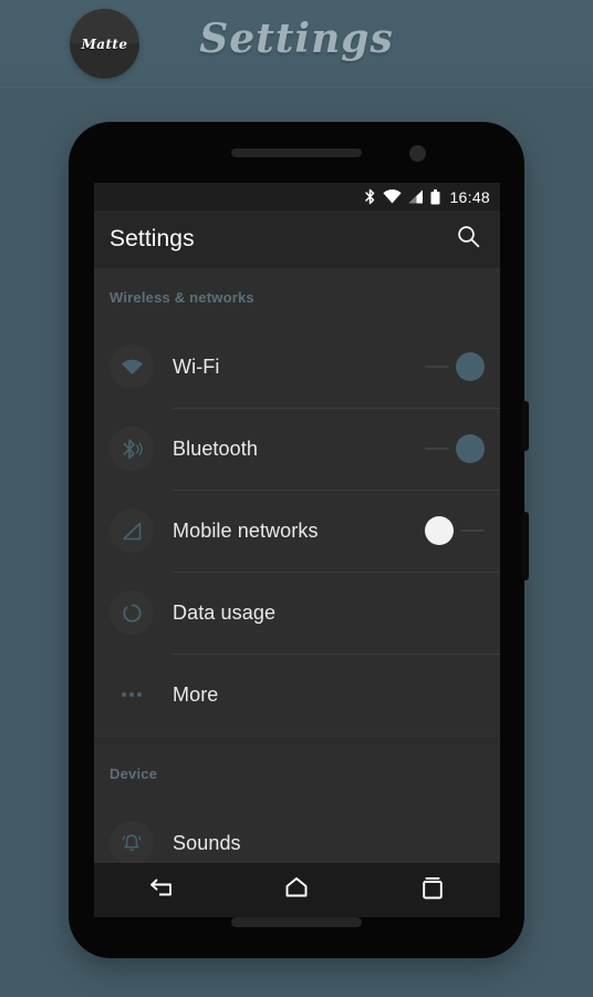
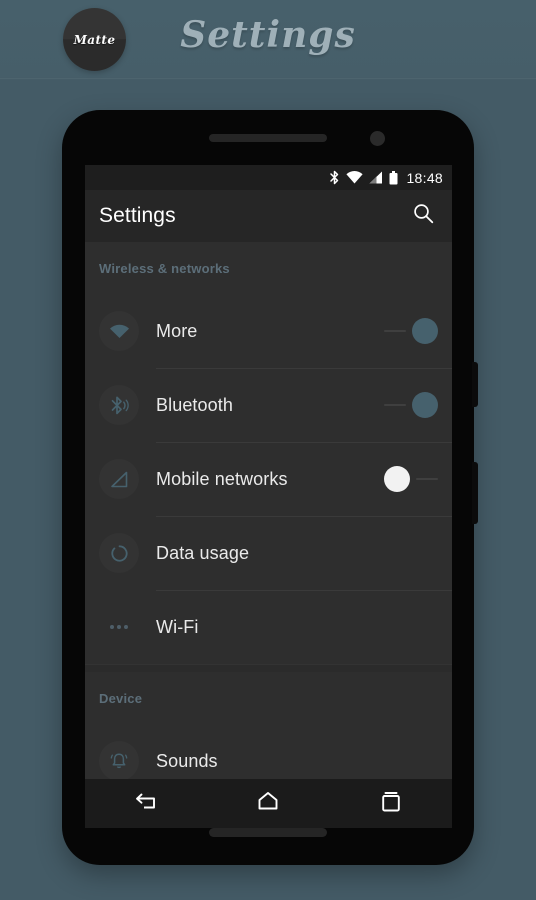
  Matte
  Settings
- 16:48
+ 18:48
  Settings
  Wireless & networks
- Wi-Fi
+ More
  Bluetooth
  Mobile networks
  Data usage
- More
+ Wi-Fi
  Device
  Sounds
